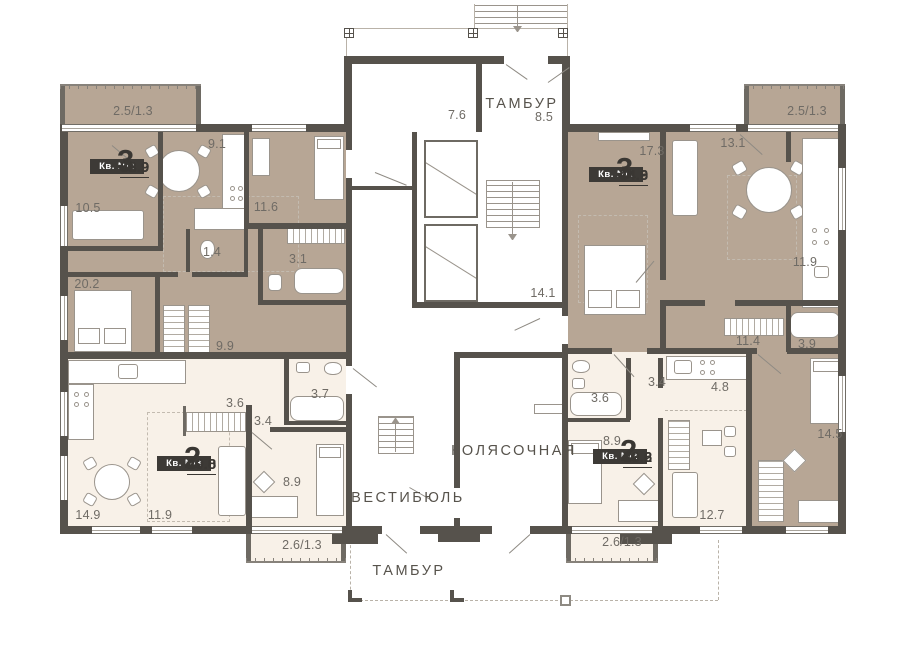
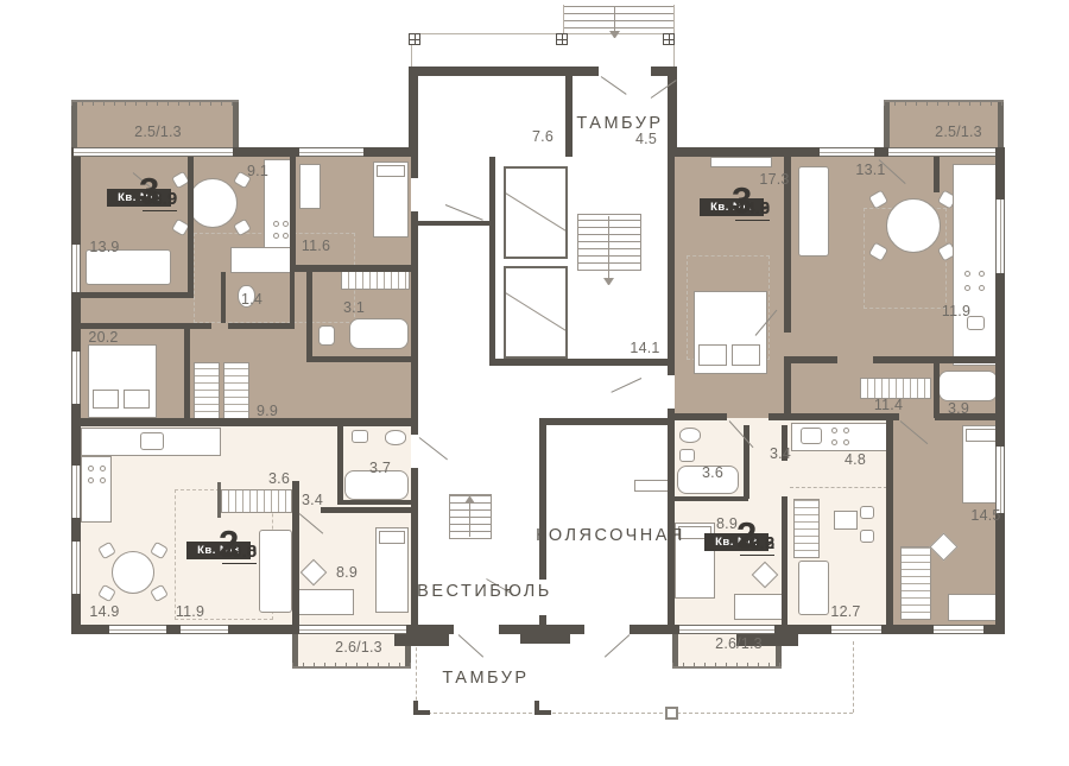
  2.5/1.3
  9.1
- 10.5
+ 13.9
  11.6
  1.4
  3.1
  20.2
  9.9
  7.6
- 8.5
+ 4.5
  14.1
  17.3
  13.1
  2.5/1.3
  11.9
  11.4
  3.9
  14.5
  3.6
  3.4
  3.7
  8.9
  14.9
  11.9
  2.6/1.3
  3.4
  4.8
  3.6
  8.9
  12.7
  2.6/1.3
  ТАМБУР
  ТАМБУР
  ВЕСТИБЮЛЬ
  КОЛЯСОЧНАЯ
  Кв. №4
  3
  32.9
  58.9
  Кв. №1
  3
  44.9
  74.6
  Кв. №3
  2
  20.8
  49.0
  Кв. №2
  2
  19.2
  33.6
